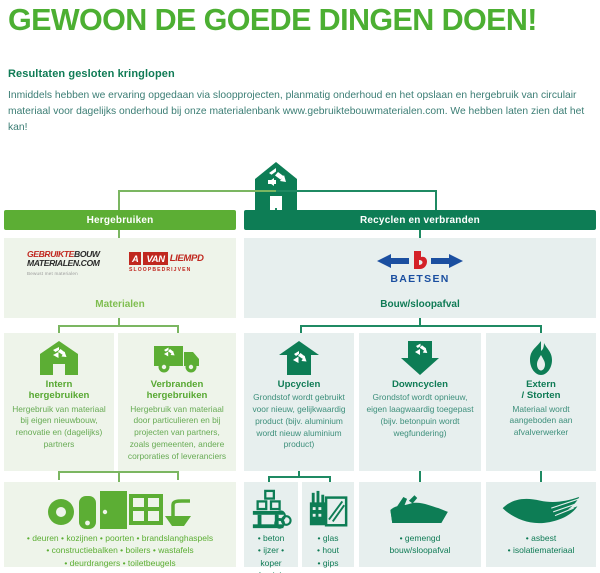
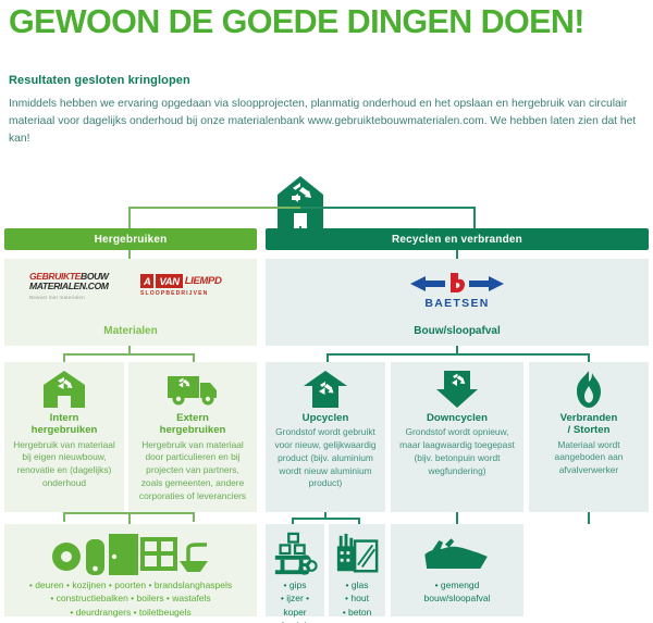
  GEWOON DE GOEDE DINGEN DOEN!
  Resultaten gesloten kringlopen
  Inmiddels hebben we ervaring opgedaan via sloopprojecten, planmatig onderhoud en het opslaan en hergebruik van circulair materiaal voor dagelijks onderhoud bij onze materialenbank www.gebruiktebouwmaterialen.com. We hebben laten zien dat het kan!
  Hergebruiken
  Recyclen en verbranden
  GEBRUIKTEBOUW
  MATERIALEN.COM
  A
  VAN
  LIEMPD
  Materialen
  BAETSEN
  Bouw/sloopafval
  Intern
  hergebruiken
- Hergebruik van materiaal bij eigen nieuwbouw, renovatie en (dagelijks) partners
+ Hergebruik van materiaal bij eigen nieuwbouw, renovatie en (dagelijks) onderhoud
- Verbranden
+ Extern
  hergebruiken
  Hergebruik van materiaal door particulieren en bij projecten van partners, zoals gemeenten, andere corporaties of leveranciers
  Upcyclen
  Grondstof wordt gebruikt voor nieuw, gelijkwaardig product (bijv. aluminium wordt nieuw aluminium product)
  Downcyclen
- Grondstof wordt opnieuw, eigen laagwaardig toegepast (bijv. betonpuin wordt wegfundering)
+ Grondstof wordt opnieuw, maar laagwaardig toegepast (bijv. betonpuin wordt wegfundering)
- Extern
+ Verbranden
  / Storten
  Materiaal wordt aangeboden aan afvalverwerker
  • deuren • kozijnen • poorten • brandslanghaspels
  • constructiebalken • boilers • wastafels
  • deurdrangers • toiletbeugels
- • beton
+ • gips
  • ijzer • koper
  • glas
  • hout
- • gips
+ • beton
  • gemengd
  bouw/sloopafval
- • asbest
- • isolatiemateriaal
